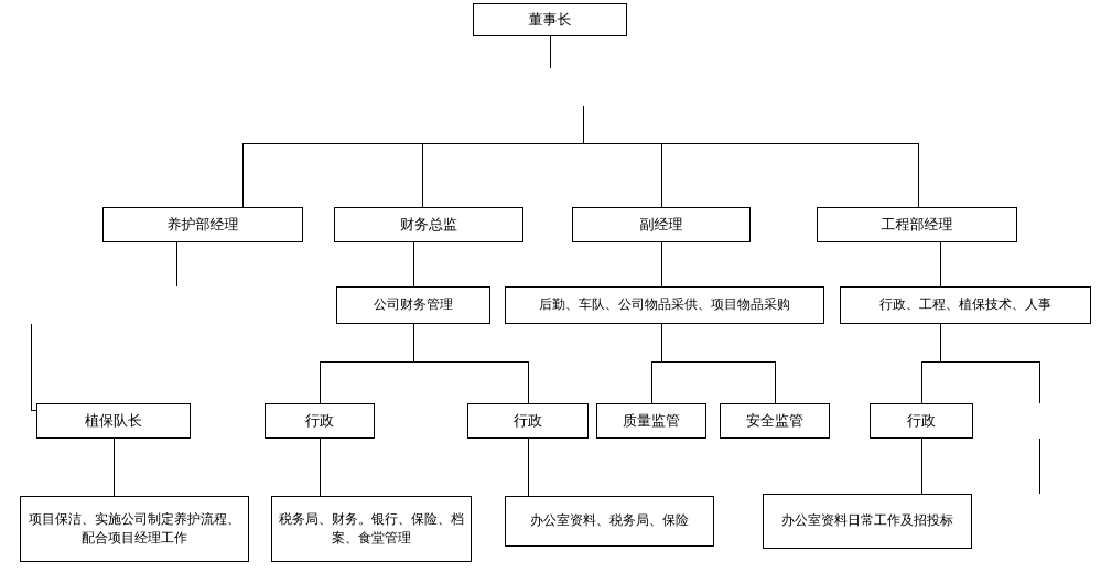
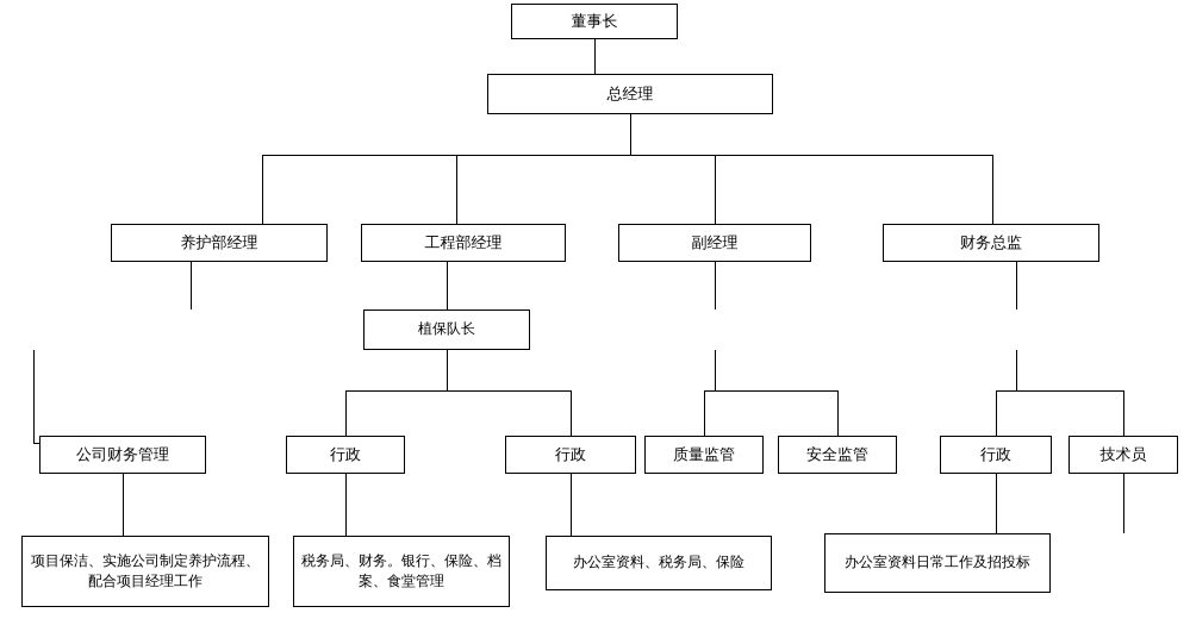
  董事长
+ 总经理
  养护部经理
- 财务总监
+ 工程部经理
  副经理
- 工程部经理
+ 财务总监
- 公司财务管理
+ 植保队长
- 后勤、车队、公司物品采供、项目物品采购
- 行政、工程、植保技术、人事
- 植保队长
+ 公司财务管理
  行政
  行政
  质量监管
  安全监管
  行政
+ 技术员
  项目保洁、实施公司制定养护流程、配合项目经理工作
  税务局、财务。银行、保险、档案、食堂管理
  办公室资料、税务局、保险
  办公室资料日常工作及招投标
